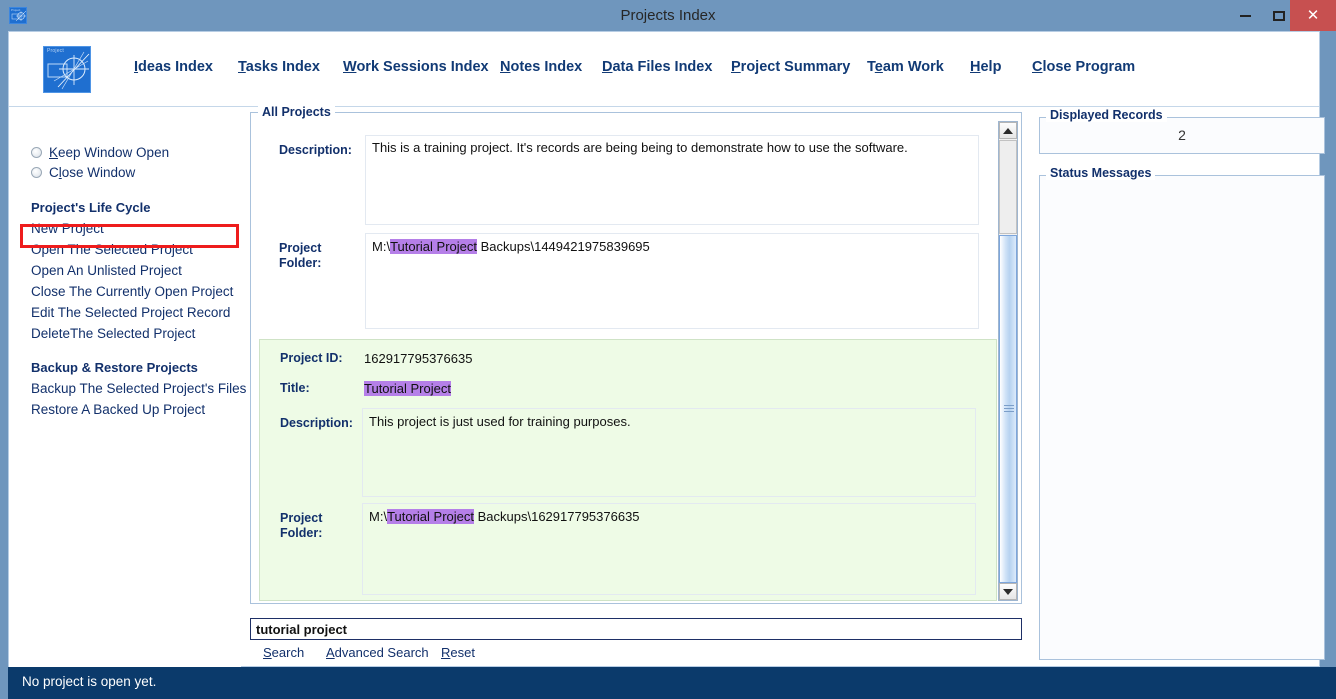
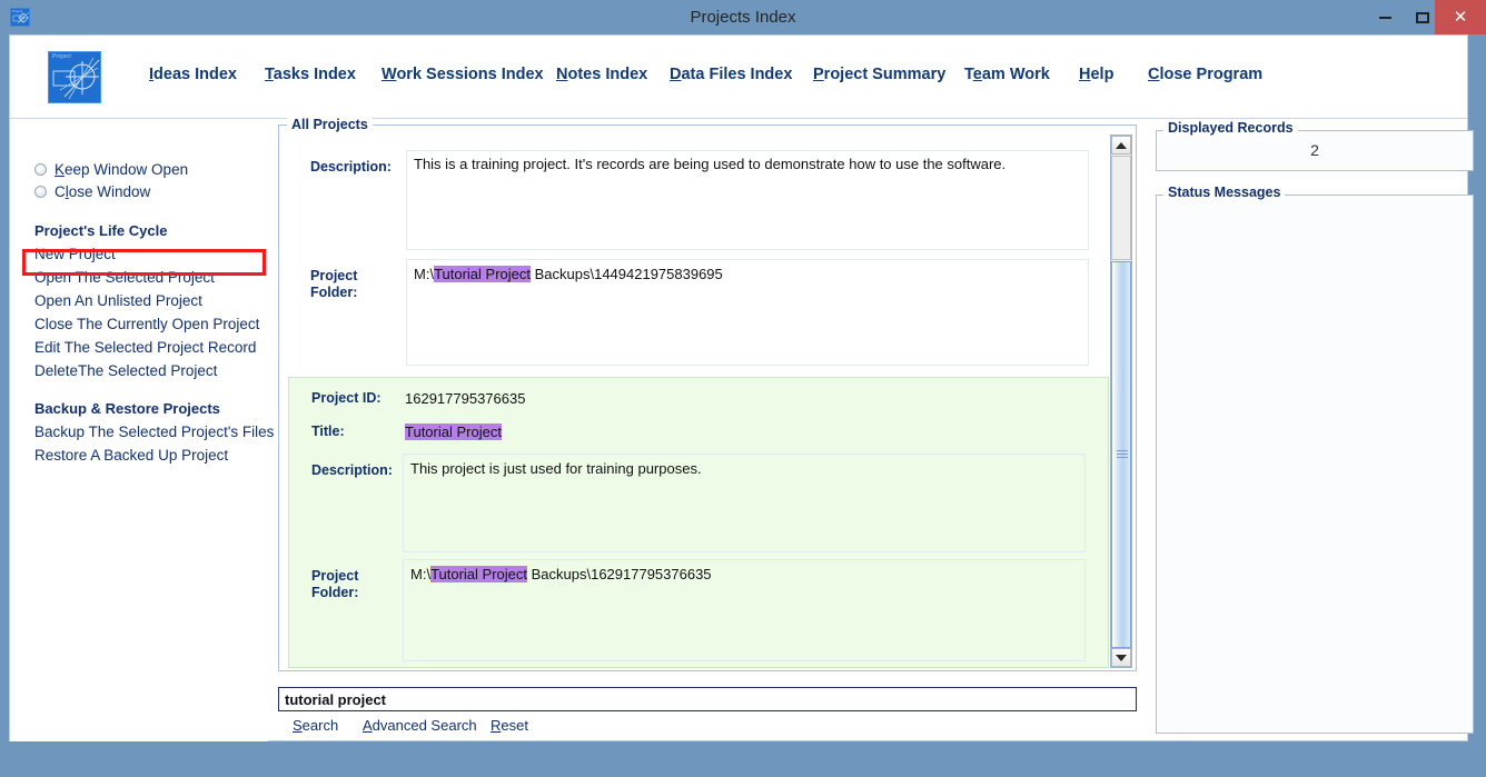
  Projects Index
  ✕
  Ideas Index
  Tasks Index
  Work Sessions Index
  Notes Index
  Data Files Index
  Project Summary
  Team Work
  Help
  Close Program
  Keep Window Open
  Close Window
  Project's Life Cycle
  New Project
  Open The Selected Project
  Open An Unlisted Project
  Close The Currently Open Project
  Edit The Selected Project Record
  DeleteThe Selected Project
  Backup & Restore Projects
  Backup The Selected Project's Files
  Restore A Backed Up Project
  All Projects
  Description:
- This is a training project. It's records are being being to demonstrate how to use the software.
+ This is a training project. It's records are being used to demonstrate how to use the software.
  Project
  Folder:
  M:\Tutorial Project Backups\1449421975839695
  Project ID:
  162917795376635
  Title:
  Tutorial Project
  Description:
  This project is just used for training purposes.
  Project
  Folder:
  M:\Tutorial Project Backups\162917795376635
  tutorial project
  Search
  Advanced Search
  Reset
  Displayed Records
  2
  Status Messages
- No project is open yet.
